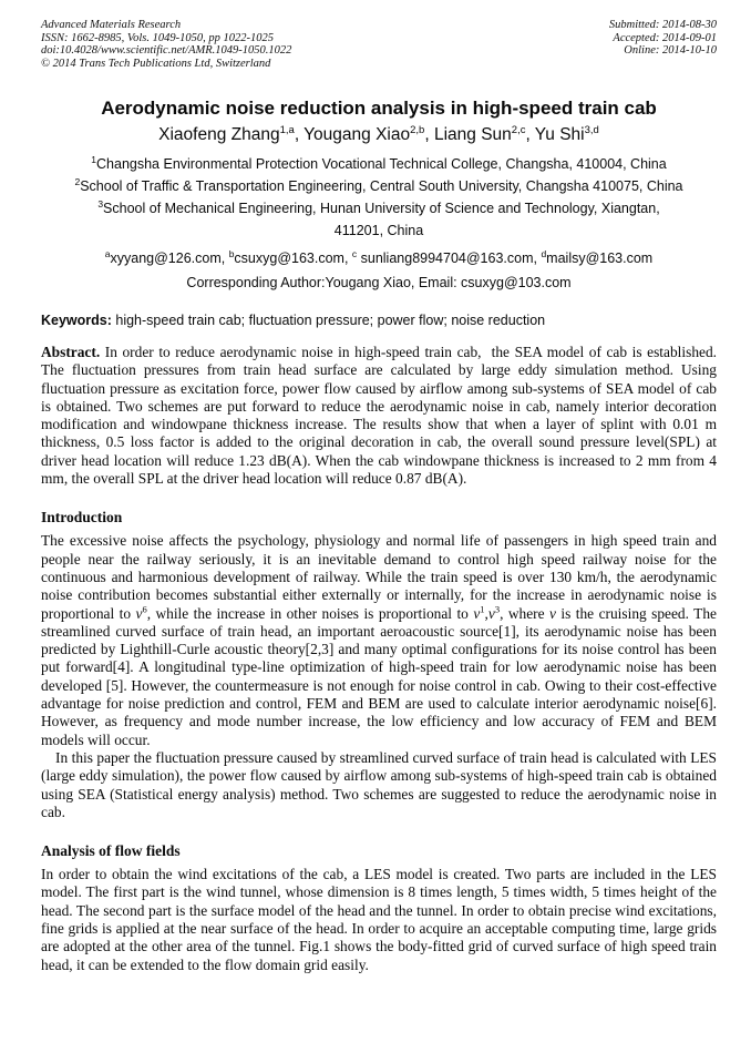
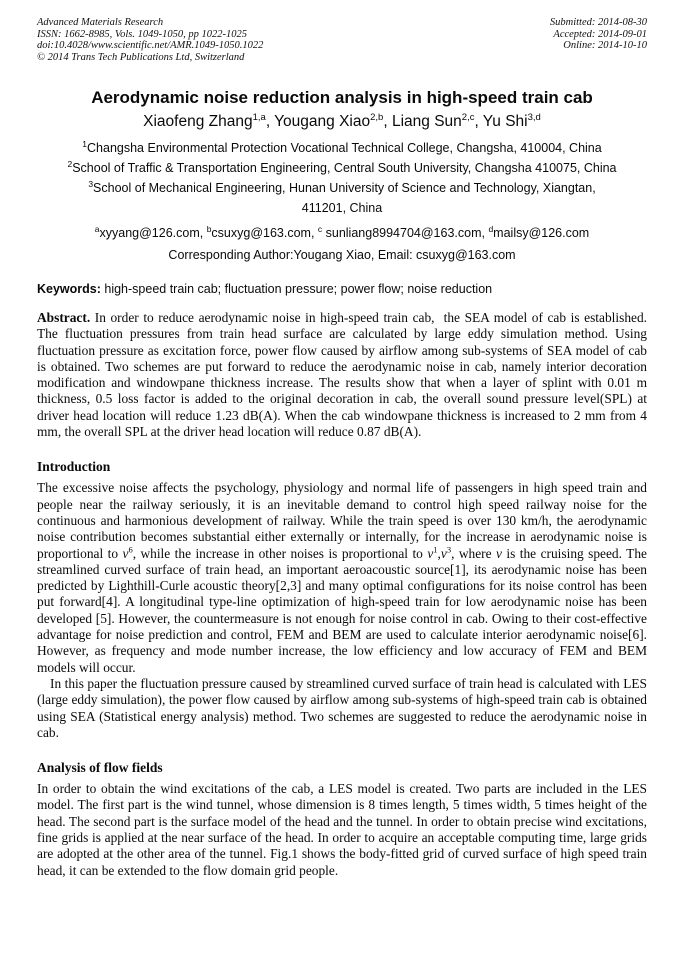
  Advanced Materials Research
  ISSN: 1662-8985, Vols. 1049-1050, pp 1022-1025
  doi:10.4028/www.scientific.net/AMR.1049-1050.1022
  © 2014 Trans Tech Publications Ltd, Switzerland
  Submitted: 2014-08-30
  Accepted: 2014-09-01
  Online: 2014-10-10
  Aerodynamic noise reduction analysis in high-speed train cab
  Xiaofeng Zhang1,a, Yougang Xiao2,b, Liang Sun2,c, Yu Shi3,d
  1Changsha Environmental Protection Vocational Technical College, Changsha, 410004, China
  2School of Traffic & Transportation Engineering, Central South University, Changsha 410075, China
  3School of Mechanical Engineering, Hunan University of Science and Technology, Xiangtan, 411201, China
- axyyang@126.com, bcsuxyg@163.com, c sunliang8994704@163.com, dmailsy@163.com
+ axyyang@126.com, bcsuxyg@163.com, c sunliang8994704@163.com, dmailsy@126.com
- Corresponding Author:Yougang Xiao, Email: csuxyg@103.com
+ Corresponding Author:Yougang Xiao, Email: csuxyg@163.com
  Keywords: high-speed train cab; fluctuation pressure; power flow; noise reduction
  Abstract. In order to reduce aerodynamic noise in high-speed train cab, the SEA model of cab is established. The fluctuation pressures from train head surface are calculated by large eddy simulation method. Using fluctuation pressure as excitation force, power flow caused by airflow among sub-systems of SEA model of cab is obtained. Two schemes are put forward to reduce the aerodynamic noise in cab, namely interior decoration modification and windowpane thickness increase. The results show that when a layer of splint with 0.01 m thickness, 0.5 loss factor is added to the original decoration in cab, the overall sound pressure level(SPL) at driver head location will reduce 1.23 dB(A). When the cab windowpane thickness is increased to 2 mm from 4 mm, the overall SPL at the driver head location will reduce 0.87 dB(A).
  Introduction
  The excessive noise affects the psychology, physiology and normal life of passengers in high speed train and people near the railway seriously, it is an inevitable demand to control high speed railway noise for the continuous and harmonious development of railway. While the train speed is over 130 km/h, the aerodynamic noise contribution becomes substantial either externally or internally, for the increase in aerodynamic noise is proportional to v6, while the increase in other noises is proportional to v1,v3, where v is the cruising speed. The streamlined curved surface of train head, an important aeroacoustic source[1], its aerodynamic noise has been predicted by Lighthill-Curle acoustic theory[2,3] and many optimal configurations for its noise control has been put forward[4]. A longitudinal type-line optimization of high-speed train for low aerodynamic noise has been developed [5]. However, the countermeasure is not enough for noise control in cab. Owing to their cost-effective advantage for noise prediction and control, FEM and BEM are used to calculate interior aerodynamic noise[6]. However, as frequency and mode number increase, the low efficiency and low accuracy of FEM and BEM models will occur.
  In this paper the fluctuation pressure caused by streamlined curved surface of train head is calculated with LES (large eddy simulation), the power flow caused by airflow among sub-systems of high-speed train cab is obtained using SEA (Statistical energy analysis) method. Two schemes are suggested to reduce the aerodynamic noise in cab.
  Analysis of flow fields
- In order to obtain the wind excitations of the cab, a LES model is created. Two parts are included in the LES model. The first part is the wind tunnel, whose dimension is 8 times length, 5 times width, 5 times height of the head. The second part is the surface model of the head and the tunnel. In order to obtain precise wind excitations, fine grids is applied at the near surface of the head. In order to acquire an acceptable computing time, large grids are adopted at the other area of the tunnel. Fig.1 shows the body-fitted grid of curved surface of high speed train head, it can be extended to the flow domain grid easily.
+ In order to obtain the wind excitations of the cab, a LES model is created. Two parts are included in the LES model. The first part is the wind tunnel, whose dimension is 8 times length, 5 times width, 5 times height of the head. The second part is the surface model of the head and the tunnel. In order to obtain precise wind excitations, fine grids is applied at the near surface of the head. In order to acquire an acceptable computing time, large grids are adopted at the other area of the tunnel. Fig.1 shows the body-fitted grid of curved surface of high speed train head, it can be extended to the flow domain grid people.
